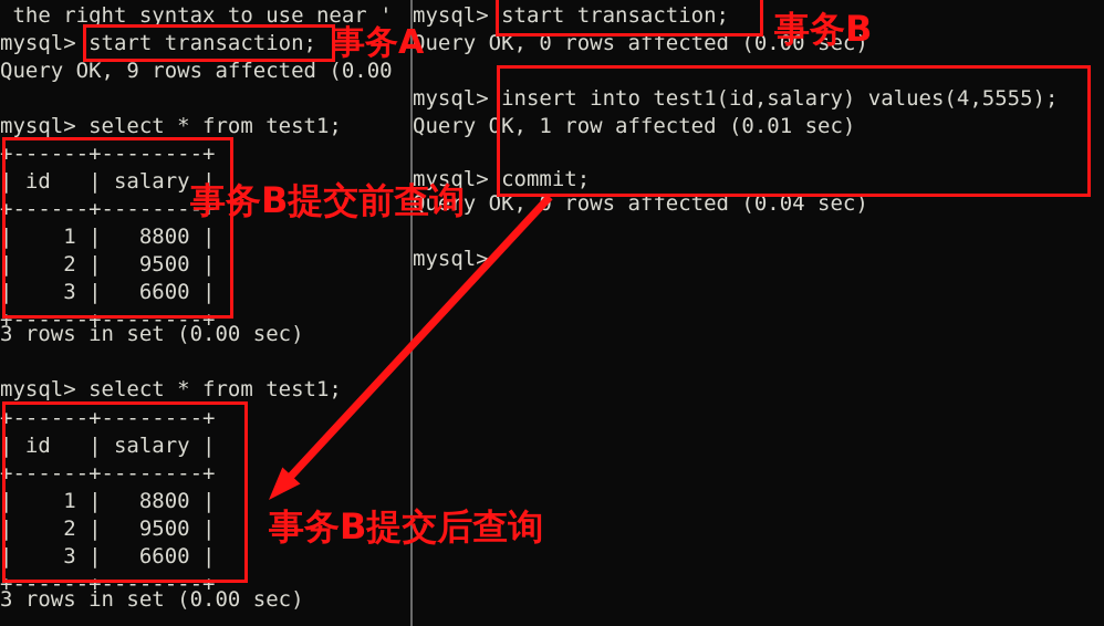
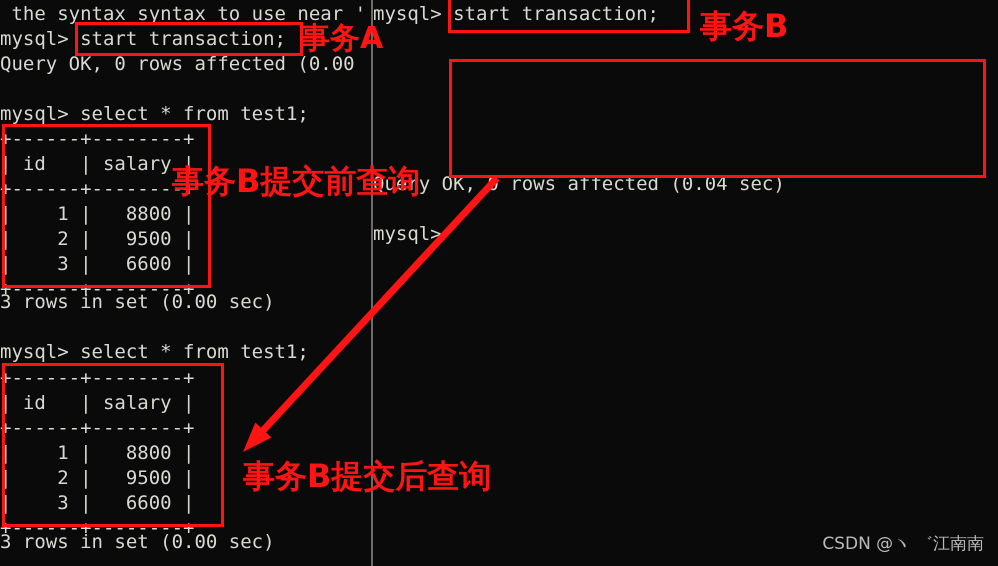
- the right syntax to use near '
+ the syntax syntax to use near '
  mysql> start transaction;
- Query OK, 9 rows affected (0.00
+ Query OK, 0 rows affected (0.00
  mysql> select * from test1;
  +------+--------+
  | id | salary |
  +------+--------+
  | 1 | 8800 |
  | 2 | 9500 |
  | 3 | 6600 |
  +------+--------+
  3 rows in set (0.00 sec)
  mysql> select * from test1;
  +------+--------+
  | id | salary |
  +------+--------+
  | 1 | 8800 |
  | 2 | 9500 |
  | 3 | 6600 |
  +------+--------+
  3 rows in set (0.00 sec)
  mysql> start transaction;
- Query OK, 0 rows affected (0.00 sec)
- mysql> insert into test1(id,salary) values(4,5555);
- Query OK, 1 row affected (0.01 sec)
- mysql> commit;
  Query OK, rows affected (0.04 sec)
  mysql>
  事务A
  事务B
  事务B提交前查询
  事务B提交后查询
+ CSDN @ヽ ゛江南南
